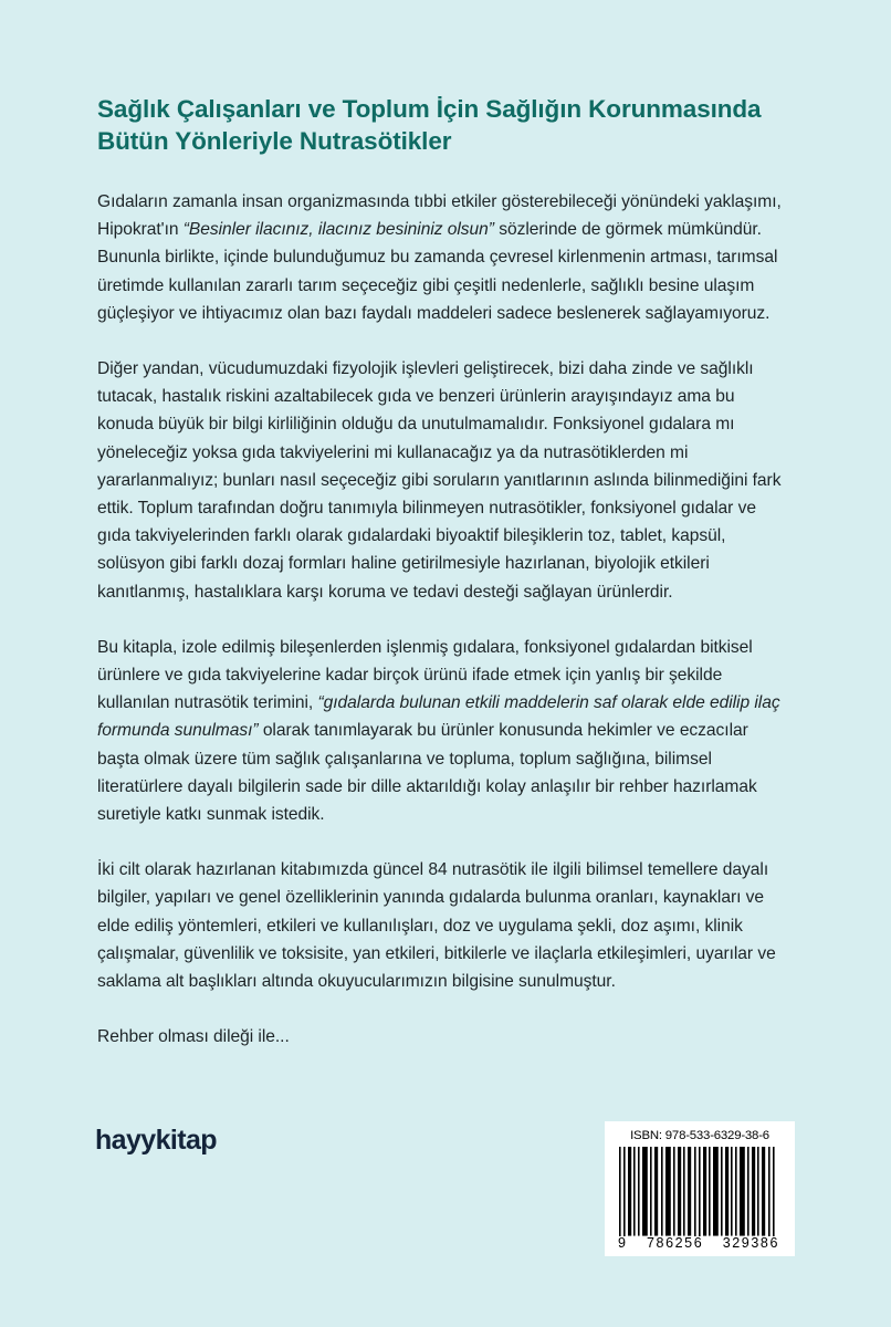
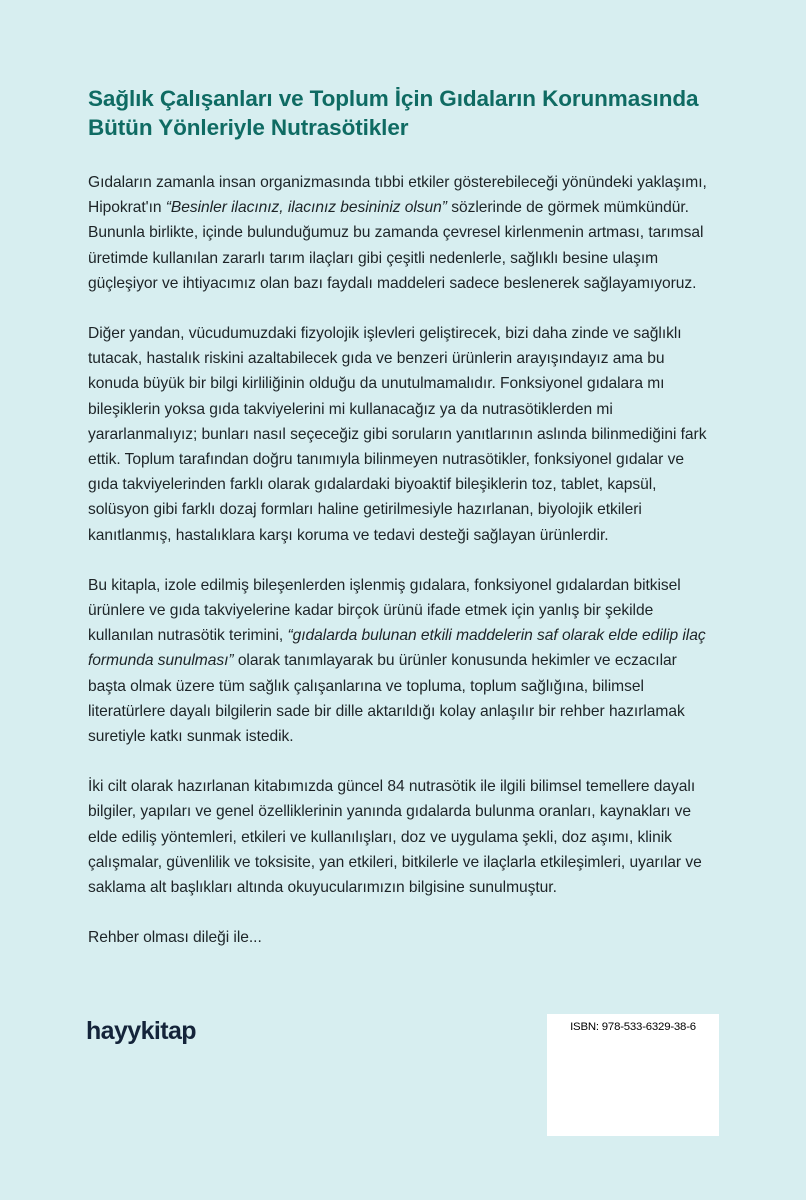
- Sağlık Çalışanları ve Toplum İçin Sağlığın Korunmasında Bütün Yönleriyle Nutrasötikler
+ Sağlık Çalışanları ve Toplum İçin Gıdaların Korunmasında Bütün Yönleriyle Nutrasötikler
- Gıdaların zamanla insan organizmasında tıbbi etkiler gösterebileceği yönündeki yaklaşımı, Hipokrat'ın “Besinler ilacınız, ilacınız besininiz olsun” sözlerinde de görmek mümkündür. Bununla birlikte, içinde bulunduğumuz bu zamanda çevresel kirlenmenin artması, tarımsal üretimde kullanılan zararlı tarım seçeceğiz gibi çeşitli nedenlerle, sağlıklı besine ulaşım güçleşiyor ve ihtiyacımız olan bazı faydalı maddeleri sadece beslenerek sağlayamıyoruz.
+ Gıdaların zamanla insan organizmasında tıbbi etkiler gösterebileceği yönündeki yaklaşımı, Hipokrat'ın “Besinler ilacınız, ilacınız besininiz olsun” sözlerinde de görmek mümkündür. Bununla birlikte, içinde bulunduğumuz bu zamanda çevresel kirlenmenin artması, tarımsal üretimde kullanılan zararlı tarım ilaçları gibi çeşitli nedenlerle, sağlıklı besine ulaşım güçleşiyor ve ihtiyacımız olan bazı faydalı maddeleri sadece beslenerek sağlayamıyoruz.
- Diğer yandan, vücudumuzdaki fizyolojik işlevleri geliştirecek, bizi daha zinde ve sağlıklı tutacak, hastalık riskini azaltabilecek gıda ve benzeri ürünlerin arayışındayız ama bu konuda büyük bir bilgi kirliliğinin olduğu da unutulmamalıdır. Fonksiyonel gıdalara mı yöneleceğiz yoksa gıda takviyelerini mi kullanacağız ya da nutrasötiklerden mi yararlanmalıyız; bunları nasıl seçeceğiz gibi soruların yanıtlarının aslında bilinmediğini fark ettik. Toplum tarafından doğru tanımıyla bilinmeyen nutrasötikler, fonksiyonel gıdalar ve gıda takviyelerinden farklı olarak gıdalardaki biyoaktif bileşiklerin toz, tablet, kapsül, solüsyon gibi farklı dozaj formları haline getirilmesiyle hazırlanan, biyolojik etkileri kanıtlanmış, hastalıklara karşı koruma ve tedavi desteği sağlayan ürünlerdir.
+ Diğer yandan, vücudumuzdaki fizyolojik işlevleri geliştirecek, bizi daha zinde ve sağlıklı tutacak, hastalık riskini azaltabilecek gıda ve benzeri ürünlerin arayışındayız ama bu konuda büyük bir bilgi kirliliğinin olduğu da unutulmamalıdır. Fonksiyonel gıdalara mı bileşiklerin yoksa gıda takviyelerini mi kullanacağız ya da nutrasötiklerden mi yararlanmalıyız; bunları nasıl seçeceğiz gibi soruların yanıtlarının aslında bilinmediğini fark ettik. Toplum tarafından doğru tanımıyla bilinmeyen nutrasötikler, fonksiyonel gıdalar ve gıda takviyelerinden farklı olarak gıdalardaki biyoaktif bileşiklerin toz, tablet, kapsül, solüsyon gibi farklı dozaj formları haline getirilmesiyle hazırlanan, biyolojik etkileri kanıtlanmış, hastalıklara karşı koruma ve tedavi desteği sağlayan ürünlerdir.
  Bu kitapla, izole edilmiş bileşenlerden işlenmiş gıdalara, fonksiyonel gıdalardan bitkisel ürünlere ve gıda takviyelerine kadar birçok ürünü ifade etmek için yanlış bir şekilde kullanılan nutrasötik terimini, “gıdalarda bulunan etkili maddelerin saf olarak elde edilip ilaç formunda sunulması” olarak tanımlayarak bu ürünler konusunda hekimler ve eczacılar başta olmak üzere tüm sağlık çalışanlarına ve topluma, toplum sağlığına, bilimsel literatürlere dayalı bilgilerin sade bir dille aktarıldığı kolay anlaşılır bir rehber hazırlamak suretiyle katkı sunmak istedik.
  İki cilt olarak hazırlanan kitabımızda güncel 84 nutrasötik ile ilgili bilimsel temellere dayalı bilgiler, yapıları ve genel özelliklerinin yanında gıdalarda bulunma oranları, kaynakları ve elde ediliş yöntemleri, etkileri ve kullanılışları, doz ve uygulama şekli, doz aşımı, klinik çalışmalar, güvenlilik ve toksisite, yan etkileri, bitkilerle ve ilaçlarla etkileşimleri, uyarılar ve saklama alt başlıkları altında okuyucularımızın bilgisine sunulmuştur.
  Rehber olması dileği ile...
  hayykitap
  ISBN: 978-533-6329-38-6
- 9
- 786256
- 329386
